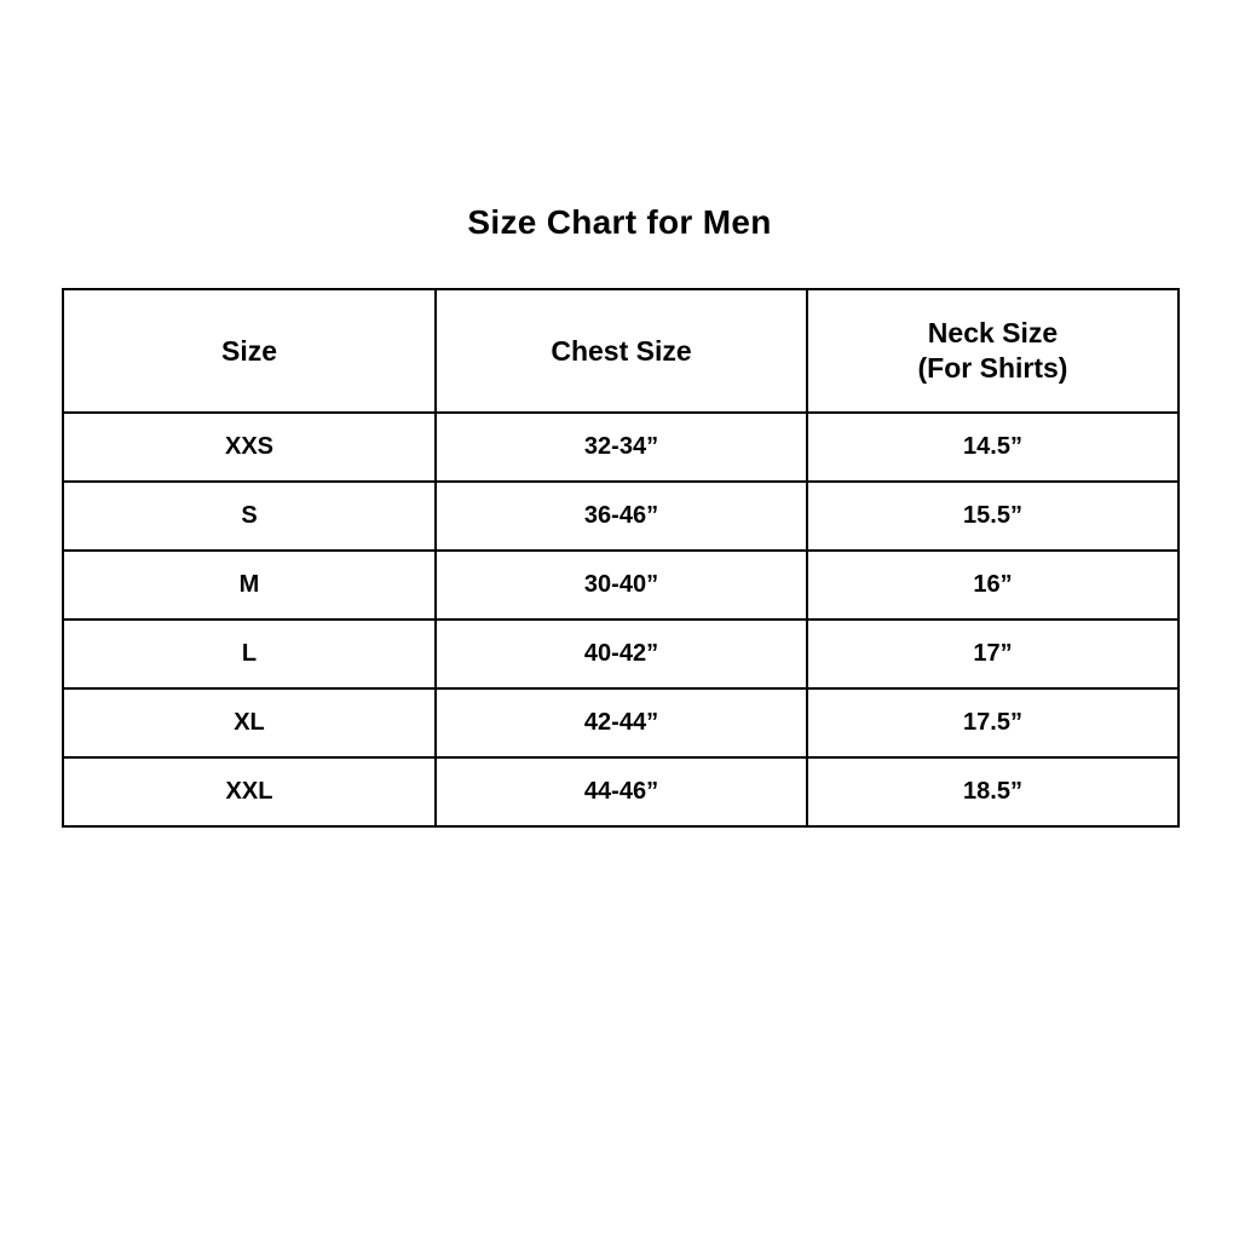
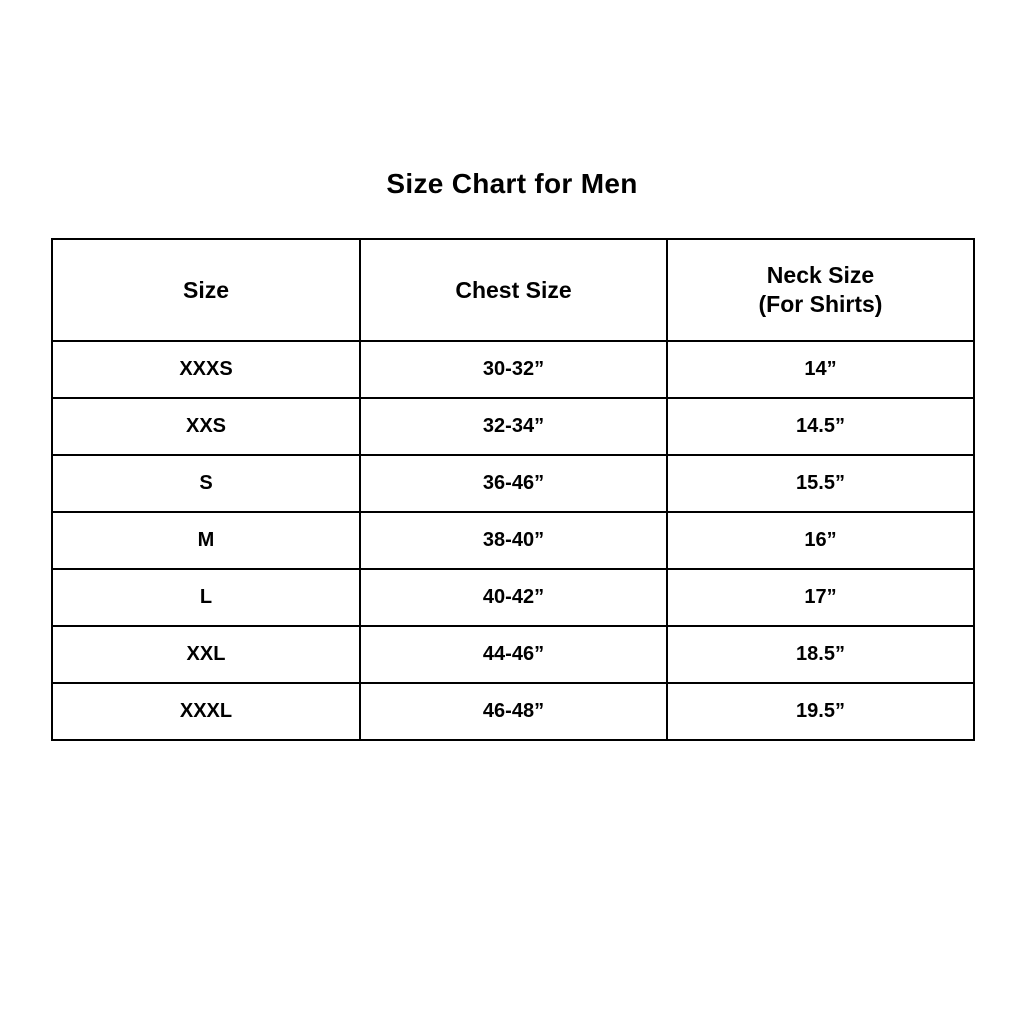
  Size Chart for Men
  Size	Chest Size	Neck Size (For Shirts)
+ XXXS	30-32”	14”
  XXS	32-34”	14.5”
  S	36-46”	15.5”
- M	30-40”	16”
+ M	38-40”	16”
  L	40-42”	17”
- XL	42-44”	17.5”
  XXL	44-46”	18.5”
+ XXXL	46-48”	19.5”
